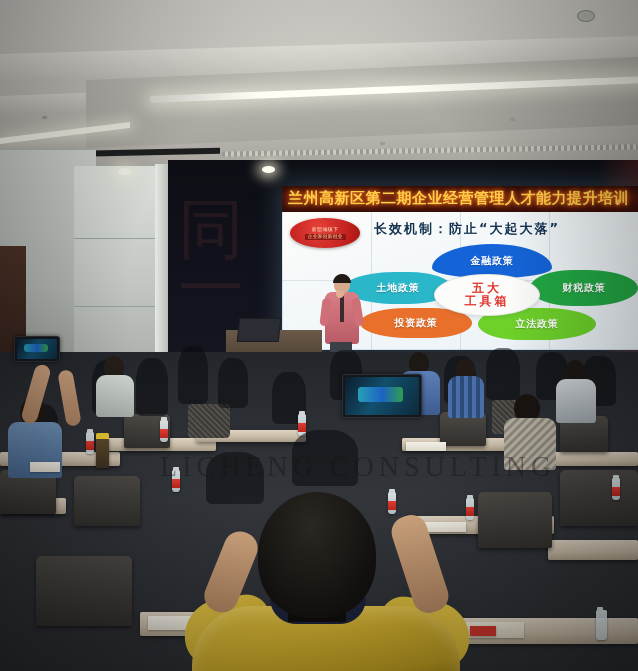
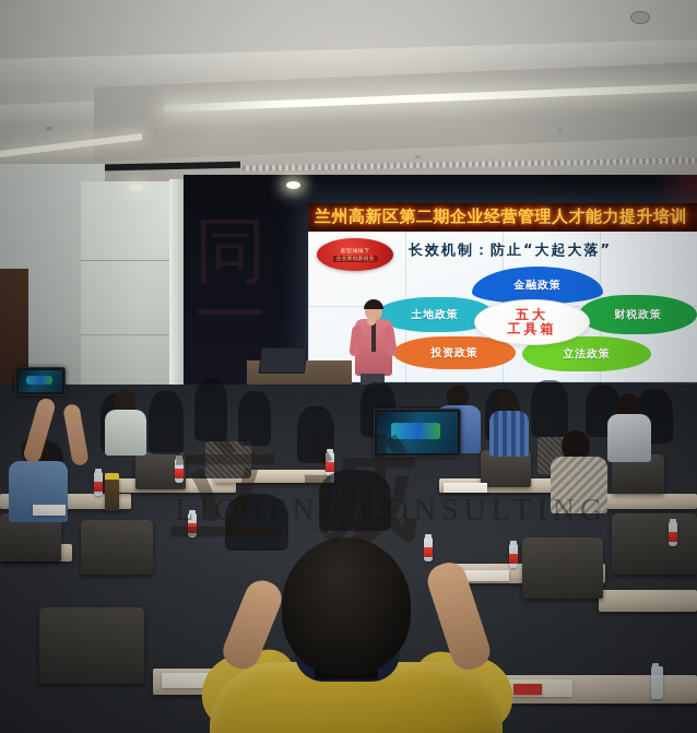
+ 立诚
  LICHENG CONSULTING
